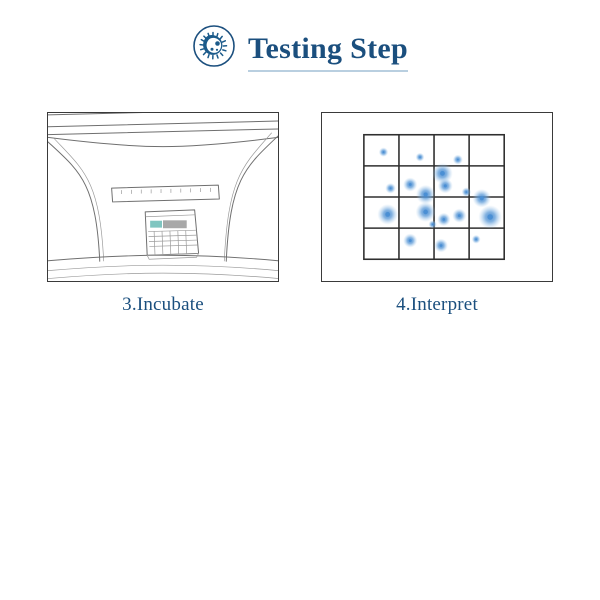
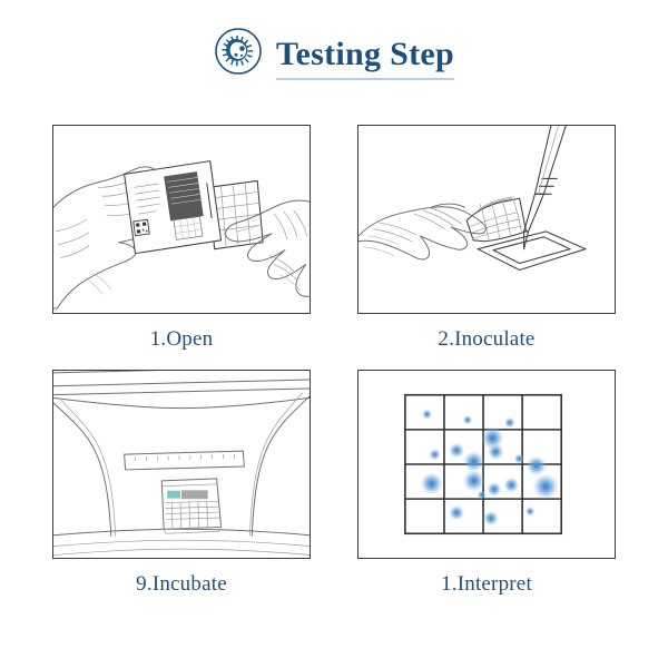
  Testing Step
+ 1.Open
+ 2.Inoculate
- 3.Incubate
+ 9.Incubate
- 4.Interpret
+ 1.Interpret
